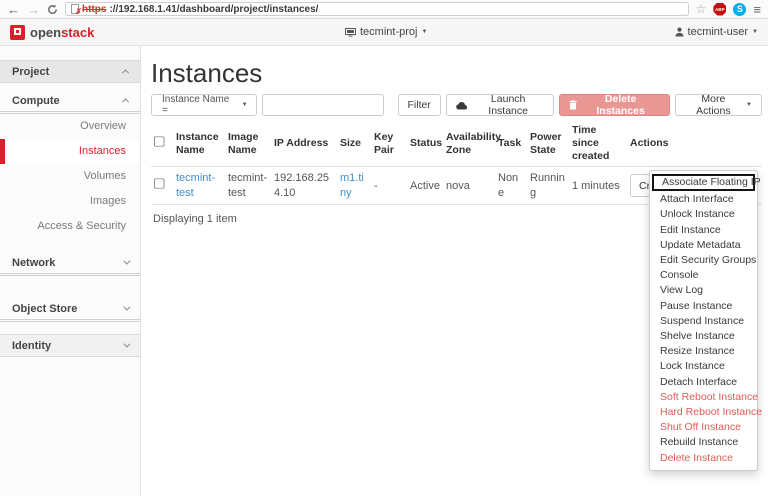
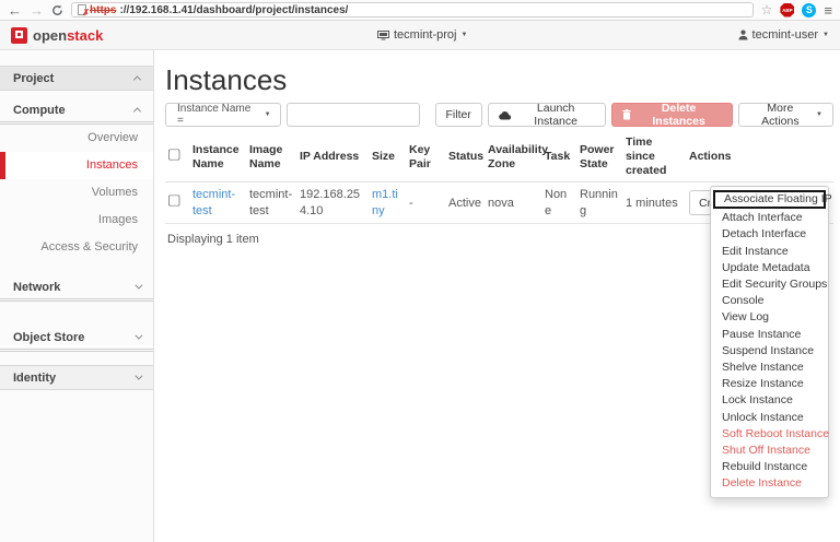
  ←
  →
  ✗
  https
  ://192.168.1.41/dashboard/project/instances/
  ☆
  S
  ≡
  openstack
  tecmint-proj
  tecmint-user
  Project
  Compute
  Overview
  Instances
  Volumes
  Images
  Access & Security
  Network
  Object Store
  Identity
  Instances
  Instance Name =
  Filter
  Launch Instance
  Delete Instances
  More Actions
  	Instance Name	Image Name	IP Address	Size	Key Pair	Status	Availabilit Zone	Task	Power State	Time since created	Actions
  	tecmint-test	tecmint-test	192.168.254.10	m1.tiny	-	Active	nova	None	Running	1 minutes	C
  Displaying 1 item
  Associate Floating IP
  Attach Interface
- Unlock Instance
+ Detach Interface
  Edit Instance
  Update Metadata
  Edit Security Groups
  Console
  View Log
  Pause Instance
  Suspend Instance
  Shelve Instance
  Resize Instance
  Lock Instance
- Detach Interface
+ Unlock Instance
  Soft Reboot Instance
- Hard Reboot Instance
  Shut Off Instance
  Rebuild Instance
  Delete Instance
